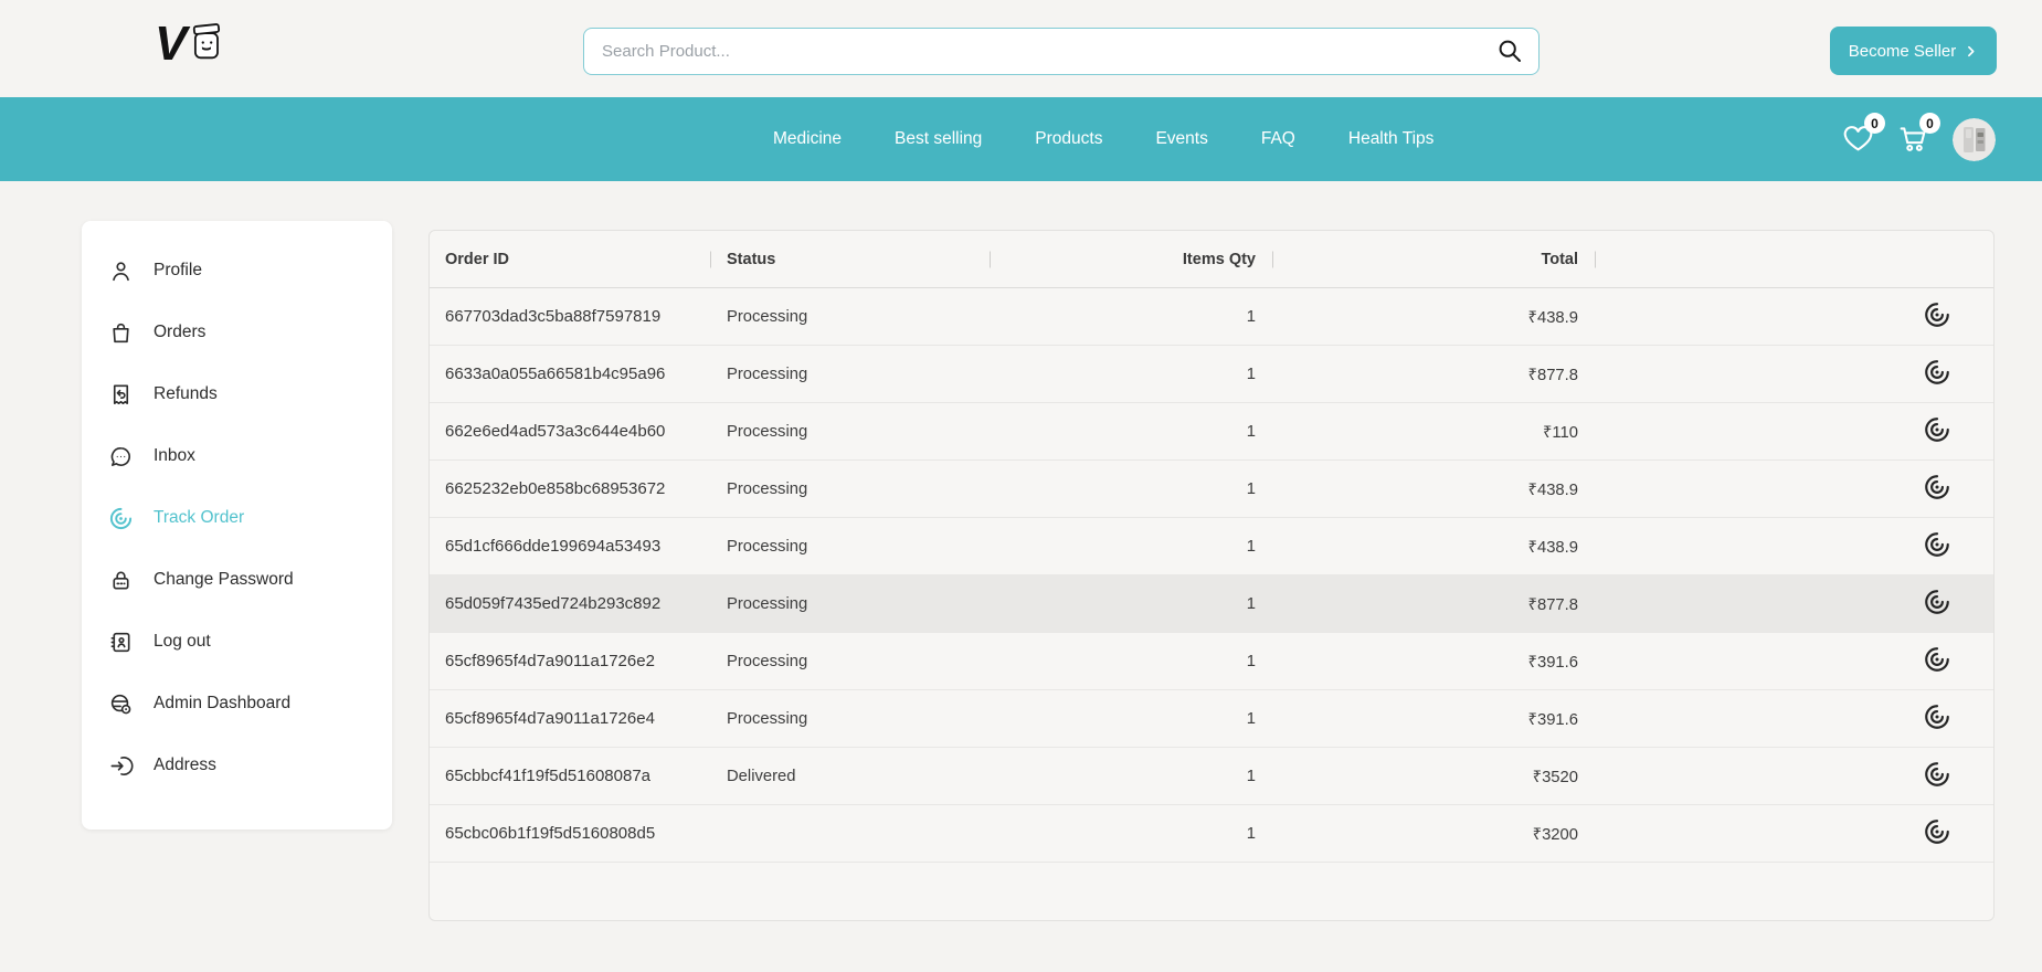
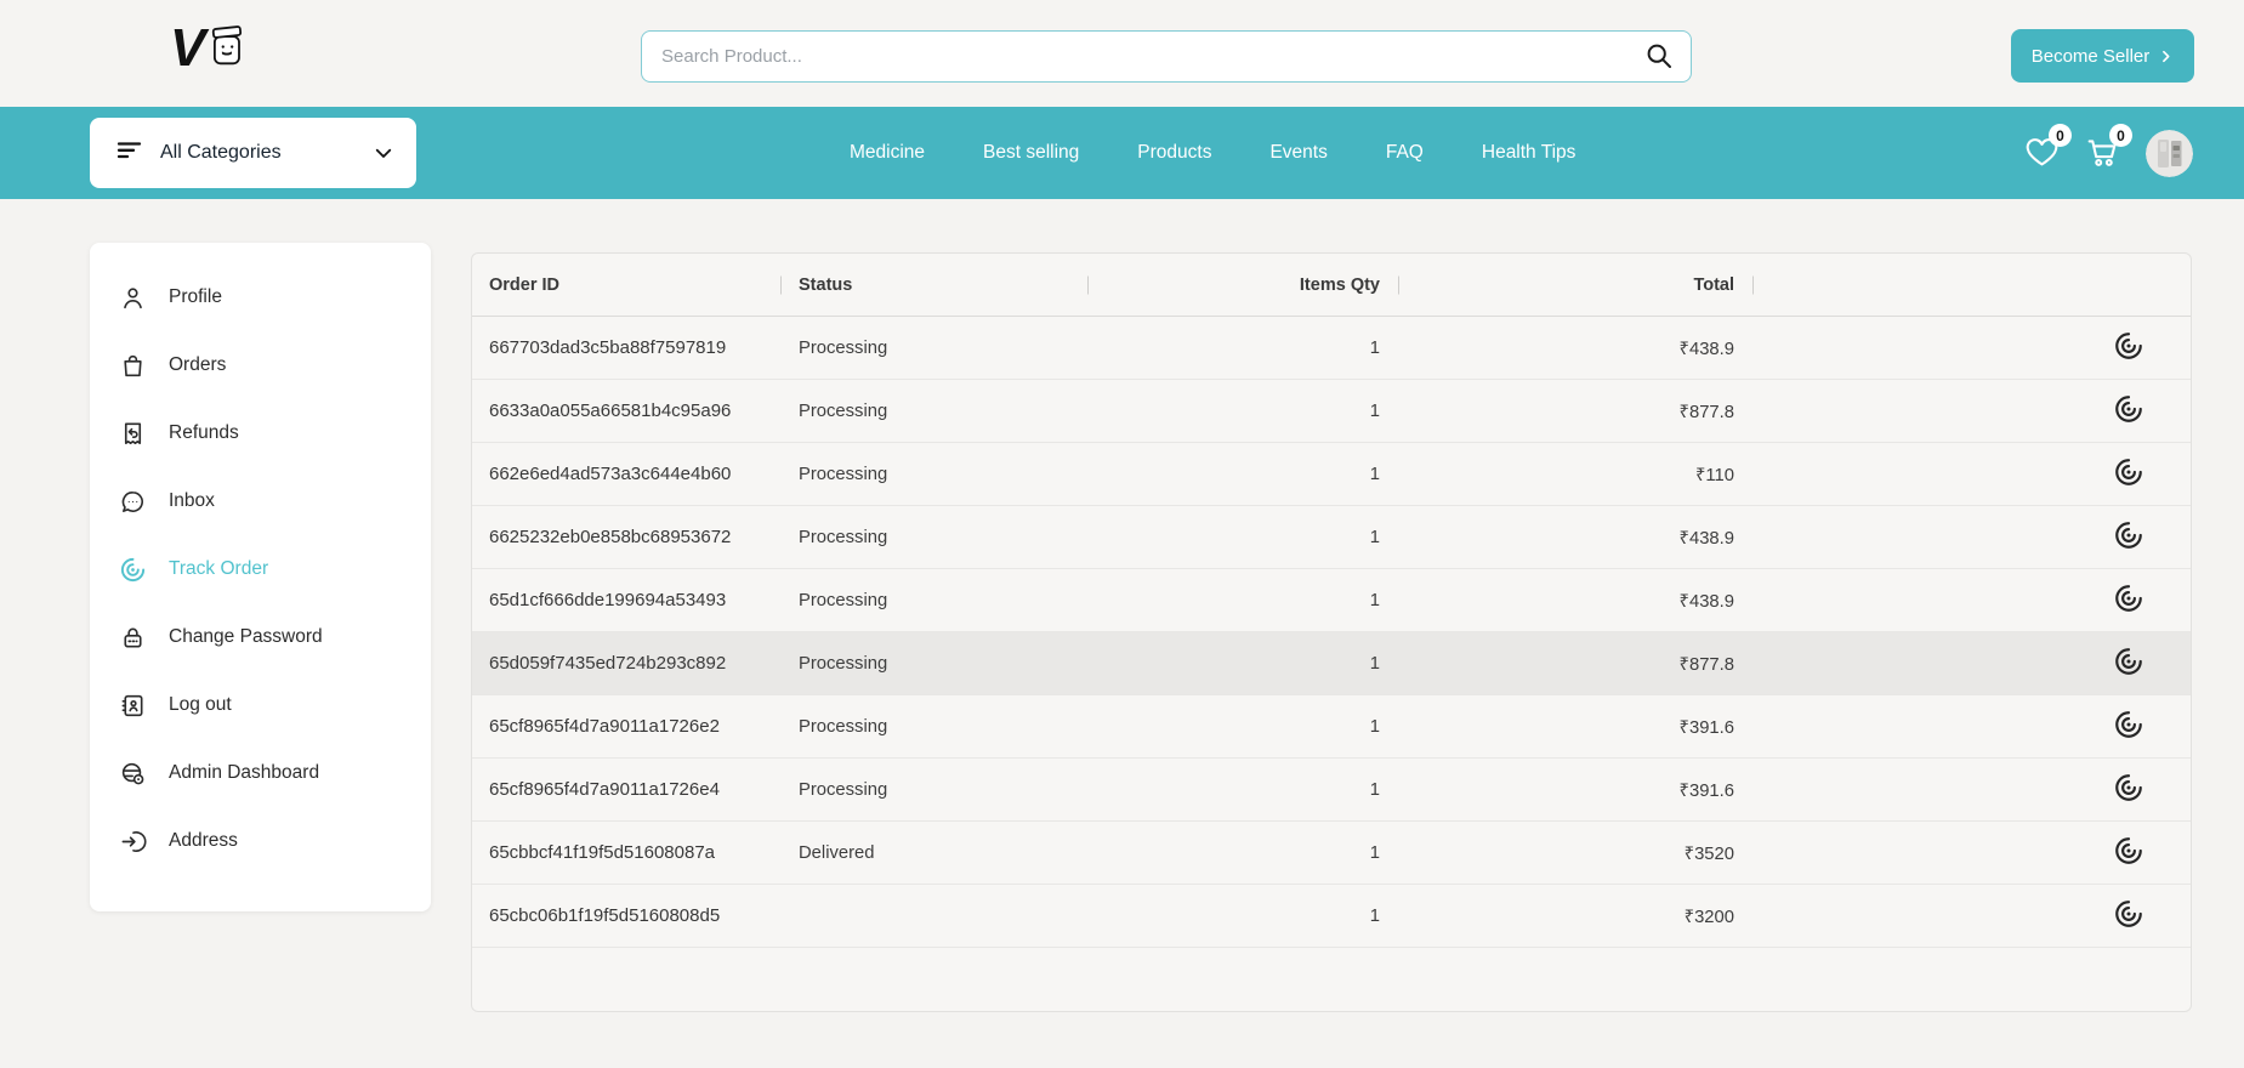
  V
  Search Product...
  Become Seller
+ All Categories
  Medicine
  Best selling
  Products
  Events
  FAQ
  Health Tips
  0
  0
  Profile
  Orders
  Refunds
  Inbox
  Track Order
  Change Password
  Log out
  Admin Dashboard
  Address
  Order ID
  Status
  Items Qty
  Total
  667703dad3c5ba88f7597819
  Processing
  1
  ₹438.9
  6633a0a055a66581b4c95a96
  Processing
  1
  ₹877.8
  662e6ed4ad573a3c644e4b60
  Processing
  1
  ₹110
  6625232eb0e858bc68953672
  Processing
  1
  ₹438.9
  65d1cf666dde199694a53493
  Processing
  1
  ₹438.9
  65d059f7435ed724b293c892
  Processing
  1
  ₹877.8
  65cf8965f4d7a9011a1726e2
  Processing
  1
  ₹391.6
  65cf8965f4d7a9011a1726e4
  Processing
  1
  ₹391.6
  65cbbcf41f19f5d51608087a
  Delivered
  1
  ₹3520
  65cbc06b1f19f5d5160808d5
  1
  ₹3200
